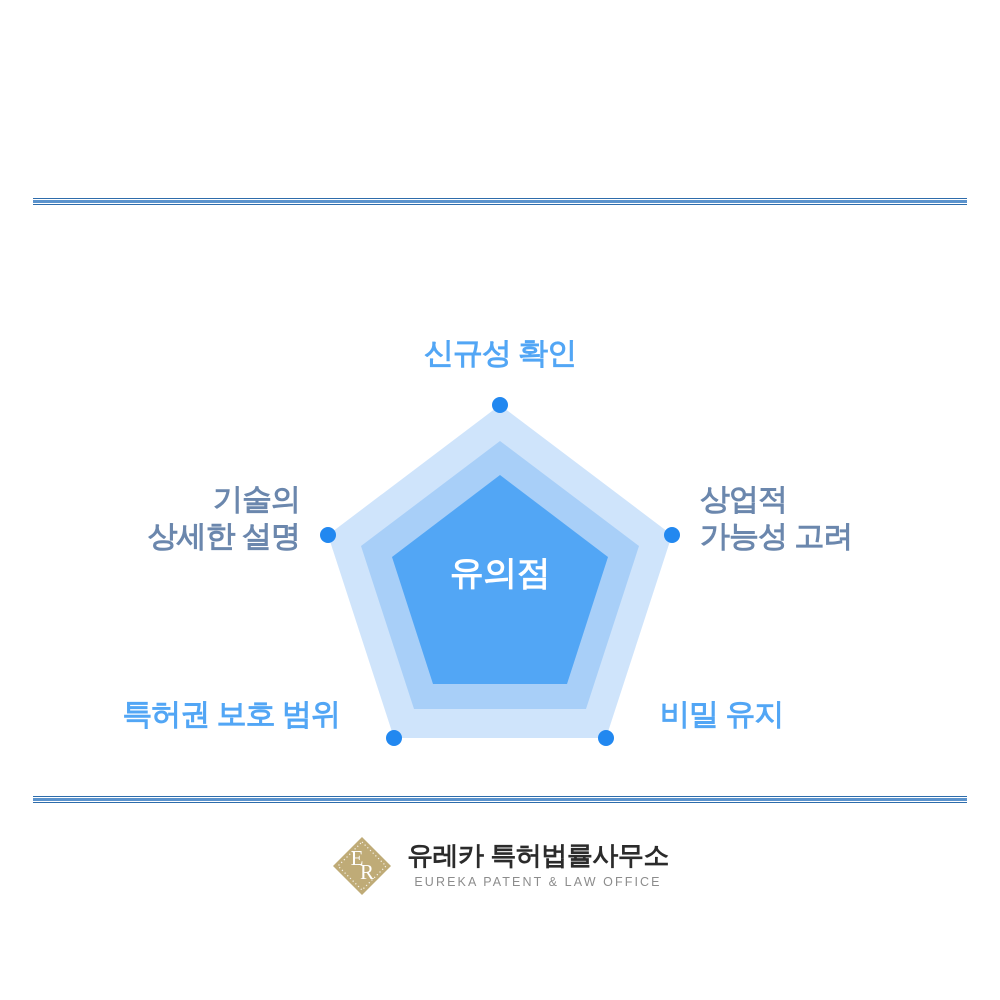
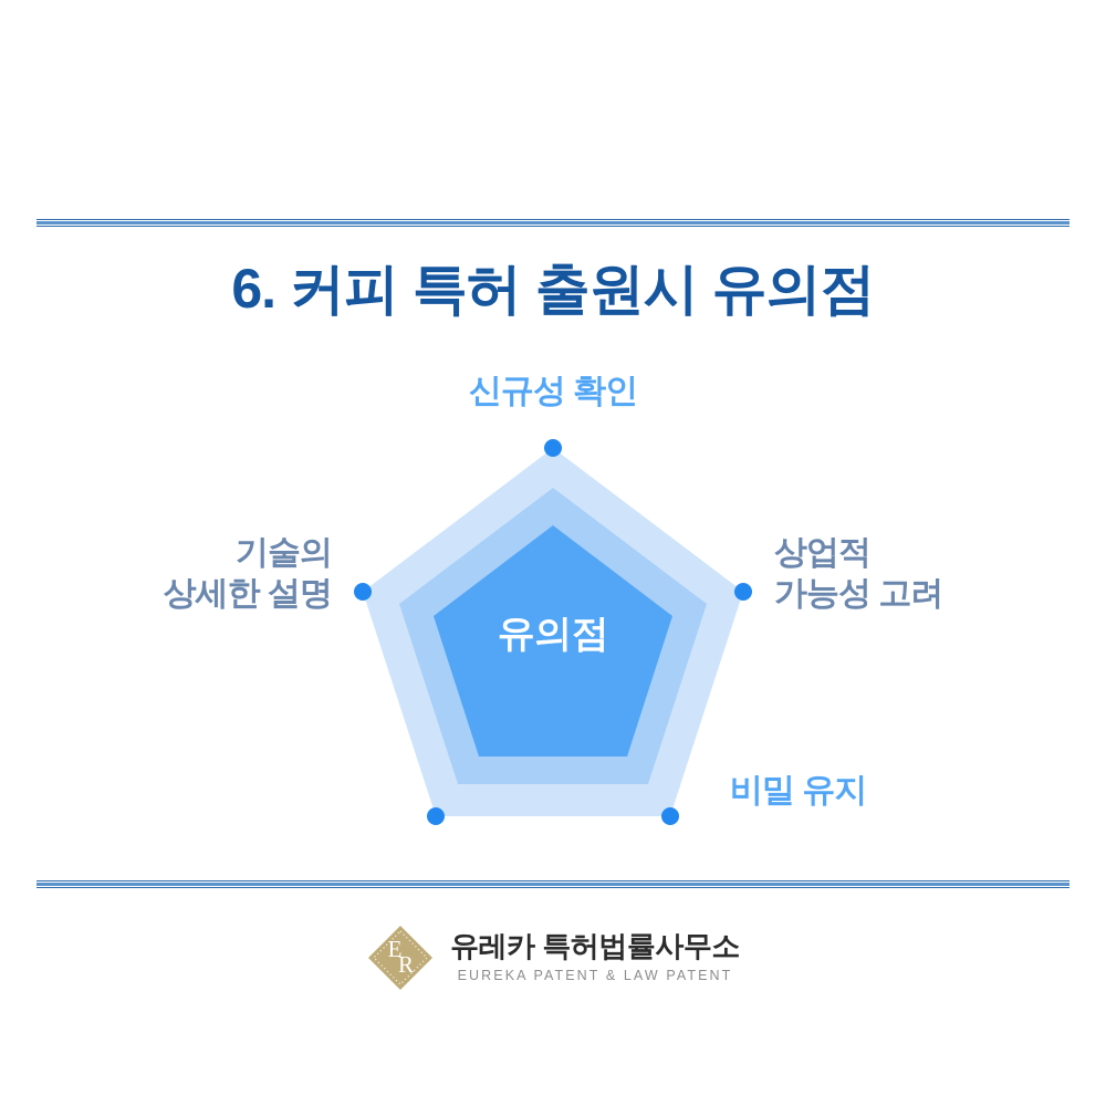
+ 6. 커피 특허 출원시 유의점
  유의점
  신규성 확인
  상업적
  가능성 고려
  비밀 유지
- 특허권 보호 범위
  기술의
  상세한 설명
  E
  R
  유레카 특허법률사무소
- EUREKA PATENT & LAW OFFICE
+ EUREKA PATENT & LAW PATENT
